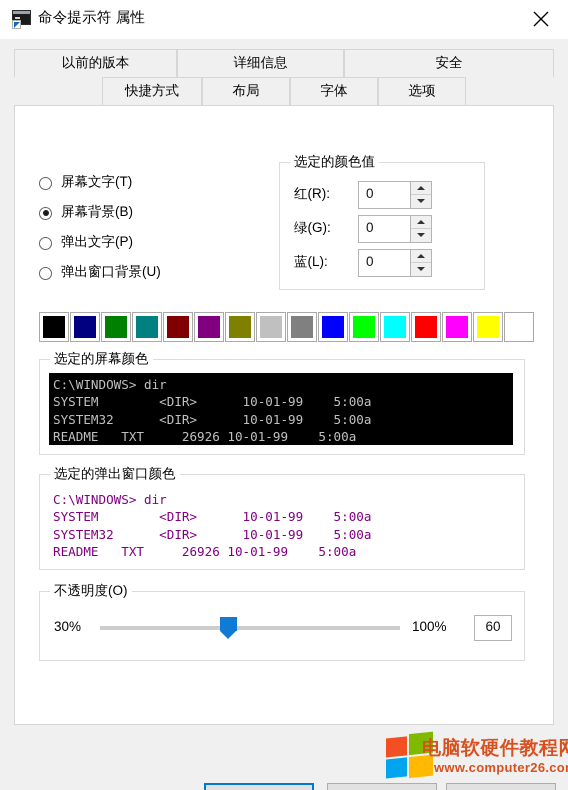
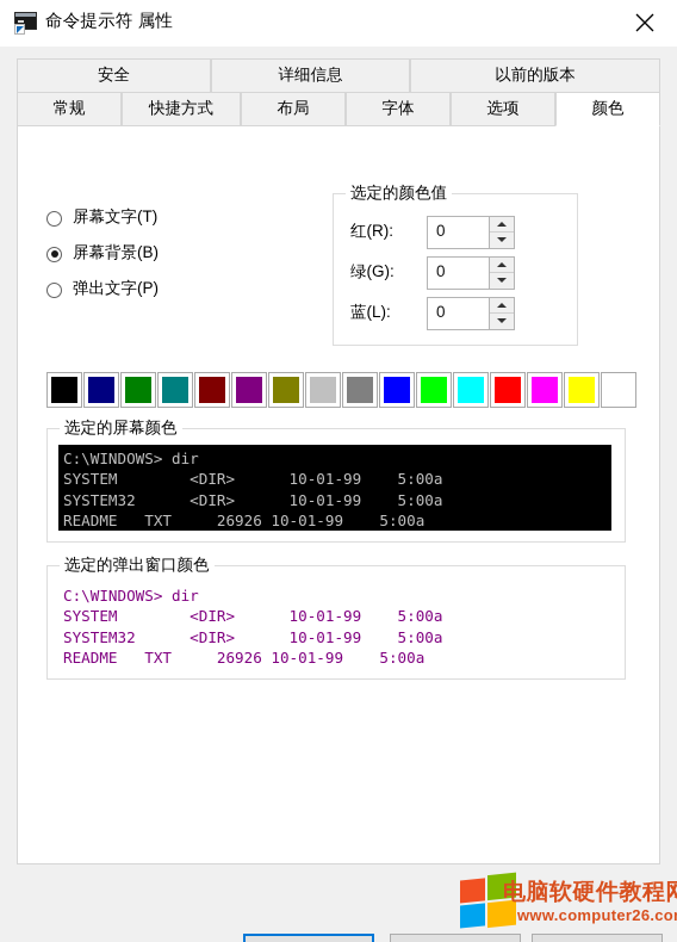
  命令提示符 属性
- 以前的版本
+ 安全
  详细信息
- 安全
+ 以前的版本
+ 常规
  快捷方式
  布局
  字体
  选项
+ 颜色
  屏幕文字(T)
  屏幕背景(B)
  弹出文字(P)
- 弹出窗口背景(U)
  选定的颜色值
  红(R):
  0
  绿(G):
  0
  蓝(L):
  0
  选定的屏幕颜色
  C:\WINDOWS> dir
  SYSTEM <DIR> 10-01-99 5:00a
  SYSTEM32 <DIR> 10-01-99 5:00a
  README TXT 26926 10-01-99 5:00a
  选定的弹出窗口颜色
  C:\WINDOWS> dir
  SYSTEM <DIR> 10-01-99 5:00a
  SYSTEM32 <DIR> 10-01-99 5:00a
  README TXT 26926 10-01-99 5:00a
- 不透明度(O)
- 30%
- 100%
- 60
  电脑软硬件教程
  www.computer26.co
